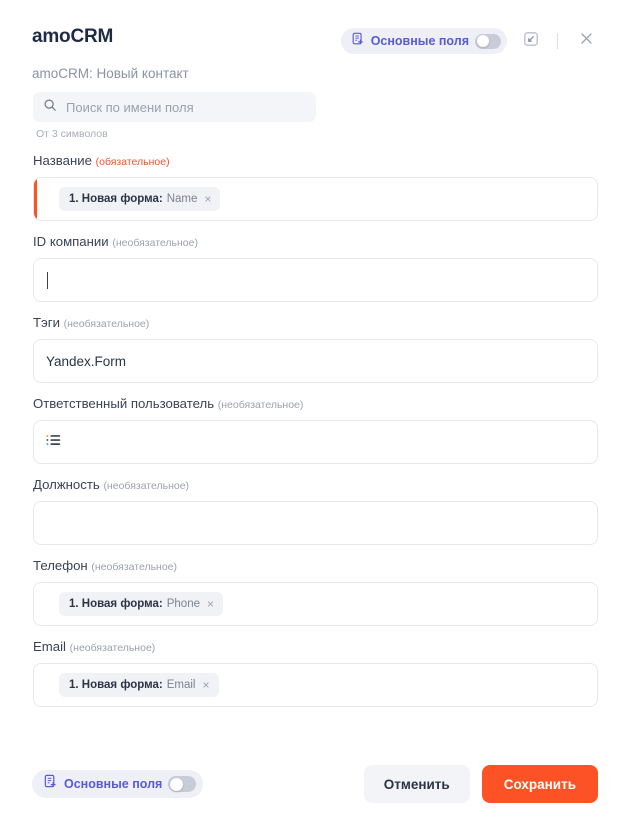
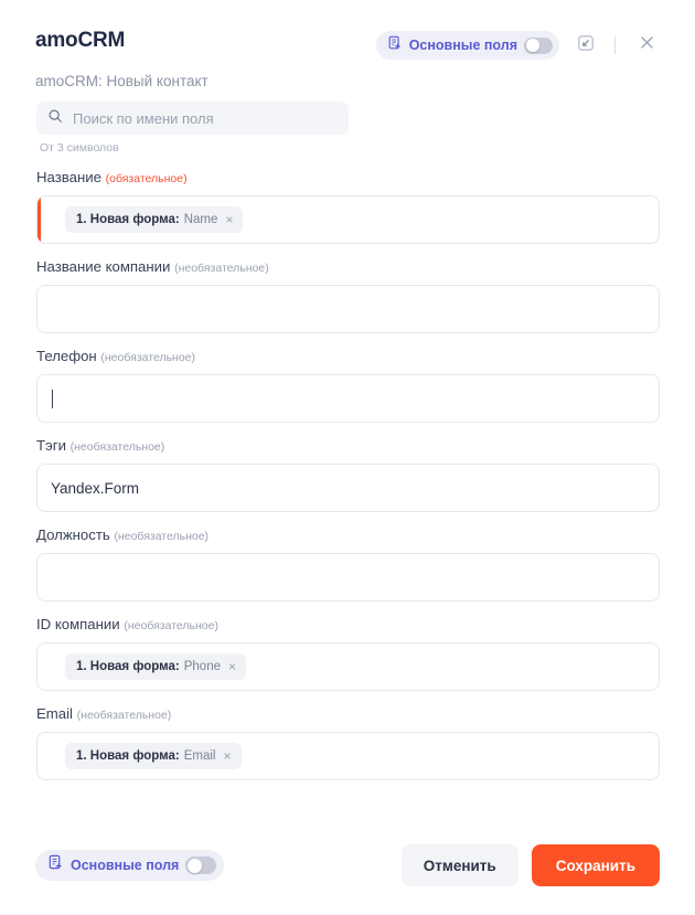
  amoCRM
  Основные поля
  amoCRM: Новый контакт
  Поиск по имени поля
  От 3 символов
  Название (обязательное)
  1. Новая форма:
  Name
  ×
+ Название компании (необязательное)
- ID компании (необязательное)
+ Телефон (необязательное)
  Тэги (необязательное)
  Yandex.Form
- Ответственный пользователь (необязательное)
  Должность (необязательное)
- Телефон (необязательное)
+ ID компании (необязательное)
  1. Новая форма:
  Phone
  ×
  Email (необязательное)
  1. Новая форма:
  Email
  ×
  Основные поля
  Отменить
  Сохранить
